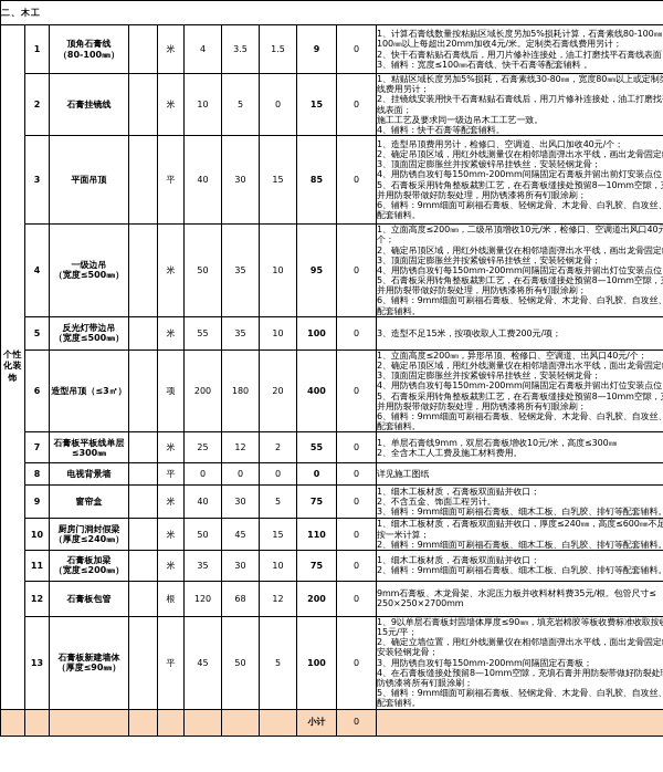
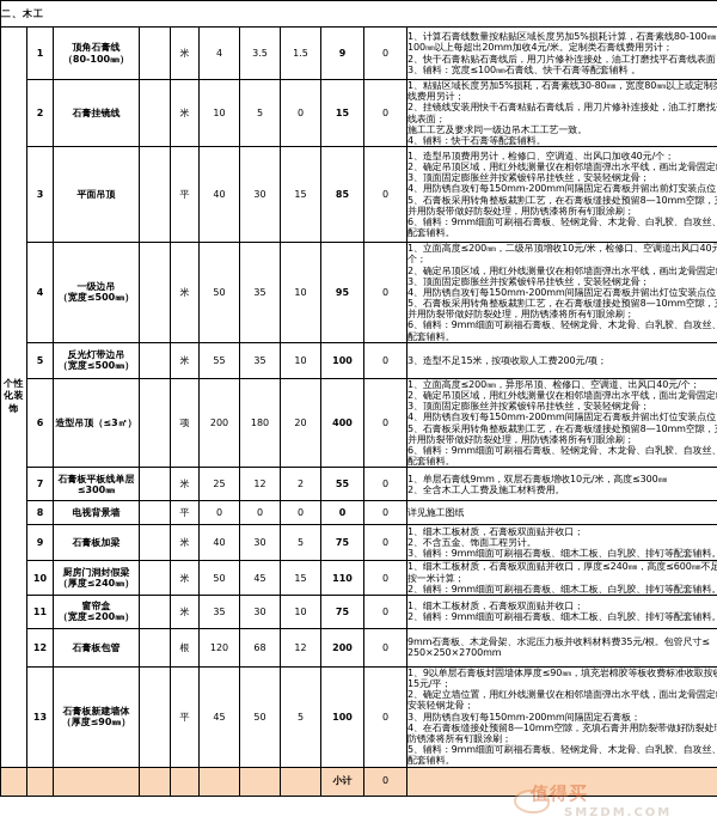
  二、木工
  个性化装饰	1	顶角石膏线（80-100㎜）		米	4	3.5	1.5	9	0	1、计算石膏线数量按粘贴区域长度另加5%损耗计算，石膏素线80-100㎜100㎜以上每超出20mm加收4元/米。定制类石膏线费用另计；2、快干石膏粘贴石膏线后，用刀片修补连接处，油工打磨找平石膏线表面3、辅料：宽度≤100㎜石膏线、快干石膏等配套辅料 。
  2	石膏挂镜线		米	10	5	0	15	0	1、粘贴区域长度另加5%损耗，石膏素线30-80㎜，宽度80㎜以上或定制线费用另计；2、挂镜线安装用快干石膏粘贴石膏线后，用刀片修补连接处，油工打磨找线表面；施工工艺及要求同一级边吊木工工艺一致。4、辅料：快干石膏等配套辅料。
  3	平面吊顶		平	40	30	15	85	0	1、造型吊顶费用另计，检修口、空调道、出风口加收40元/个；2、确定吊顶区域，用红外线测量仪在相邻墙面弹出水平线，画出龙骨固定3、顶面固定膨胀丝并按紧镀锌吊挂铁丝，安装轻钢龙骨；4、用防锈自攻钉每150mm-200mm间隔固定石膏板并留出前灯安装点位5、石膏板采用转角整板裁割工艺，在石膏板缝接处预留8—10mm空隙，并用防裂带做好防裂处理，用防锈漆将所有钉眼涂刷；6、辅料：9mm细面可刷福石膏板、轻钢龙骨、木龙骨、白乳胶、自攻丝、配套辅料。
  4	一级边吊（宽度≤500㎜）		米	50	35	10	95	0	1、立面高度≤200㎜，二级吊顶增收10元/米，检修口、空调道出风口40元个；2、确定吊顶区域，用红外线测量仪在相邻墙面弹出水平线，画出龙骨固定3、顶面固定膨胀丝并按紧镀锌吊挂铁丝，安装轻钢龙骨；4、用防锈自攻钉每150mm-200mm间隔固定石膏板并留出灯位安装点位5、石膏板采用转角整板裁割工艺，在石膏板缝接处预留8—10mm空隙，并用防裂带做好防裂处理，用防锈漆将所有钉眼涂刷；6、辅料：9mm细面可刷福石膏板、轻钢龙骨、木龙骨、白乳胶、自攻丝、配套辅料。
  5	反光灯带边吊（宽度≤500㎜）		米	55	35	10	100	0	3、造型不足15米，按项收取人工费200元/项；
  6	造型吊顶（≤3㎡）		项	200	180	20	400	0	1、立面高度≤200㎜，异形吊顶、检修口、空调道、出风口40元/个；2、确定吊顶区域，用红外线测量仪在相邻墙面弹出水平线，面出龙骨固定3、顶面固定膨胀丝并按紧镀锌吊挂铁丝，安装轻钢龙骨；4、用防锈自攻钉每150mm-200mm间隔固定石膏板并留出灯位安装点位5、石膏板采用转角整板裁割工艺，在石膏板缝接处预留8—10mm空隙，并用防裂带做好防裂处理，用防锈漆将所有钉眼涂刷；6、辅料：9mm细面可刷福石膏板、轻钢龙骨、木龙骨、白乳胶、自攻丝、配套辅料。
  7	石膏板平板线单层≤300㎜		米	25	12	2	55	0	1、单层石膏线9mm，双层石膏板增收10元/米，高度≤300㎜2、全含木工人工费及施工材料费用。
  8	电视背景墙		平	0	0	0	0	0	详见施工图纸
- 9	窗帘盒		米	40	30	5	75	0	1、细木工板材质，石膏板双面贴并收口；2、不含五金、饰面工程另计。3、辅料：9mm细面可刷福石膏板、细木工板、白乳胶、排钉等配套辅料。
+ 9	石膏板加梁		米	40	30	5	75	0	1、细木工板材质，石膏板双面贴并收口；2、不含五金、饰面工程另计。3、辅料：9mm细面可刷福石膏板、细木工板、白乳胶、排钉等配套辅料。
  10	厨房门洞封假梁（厚度≤240㎜）		米	50	45	15	110	0	1、细木工板材质，石膏板双面贴并收口，厚度≤240㎜，高度≤600㎜不足按一米计算；2、辅料：9mm细面可刷福石膏板、细木工板、白乳胶、排钉等配套辅料。
- 11	石膏板加梁（宽度≤200㎜）		米	35	30	10	75	0	1、细木工板材质，石膏板双面贴并收口；2、辅料：9mm细面可刷福石膏板、细木工板、白乳胶、排钉等配套辅料。
+ 11	窗帘盒（宽度≤200㎜）		米	35	30	10	75	0	1、细木工板材质，石膏板双面贴并收口；2、辅料：9mm细面可刷福石膏板、细木工板、白乳胶、排钉等配套辅料。
  12	石膏板包管		根	120	68	12	200	0	9mm石膏板、木龙骨架、水泥压力板并收料材料费35元/根。包管尺寸≤250×250×2700mm
  13	石膏板新建墙体（厚度≤90㎜）		平	45	50	5	100	0	1、9以单层石膏板封固墙体厚度≤90㎜，填充岩棉胶等板收费标准收取按15元/平；2、确定立墙位置，用红外线测量仪在相邻墙面弹出水平线，面出龙骨固定安装轻钢龙骨；3、用防锈自攻钉每150mm-200mm间隔固定石膏板；4、在石膏板缝接处预留8—10mm空隙，充填石膏并用防裂带做好防裂处防锈漆将所有钉眼涂刷；5、辅料：9mm细面可刷福石膏板、轻钢龙骨、木龙骨、白乳胶、自攻丝、配套辅料。
  								小计	0
+ 值得买
+ SMZDM.COM
